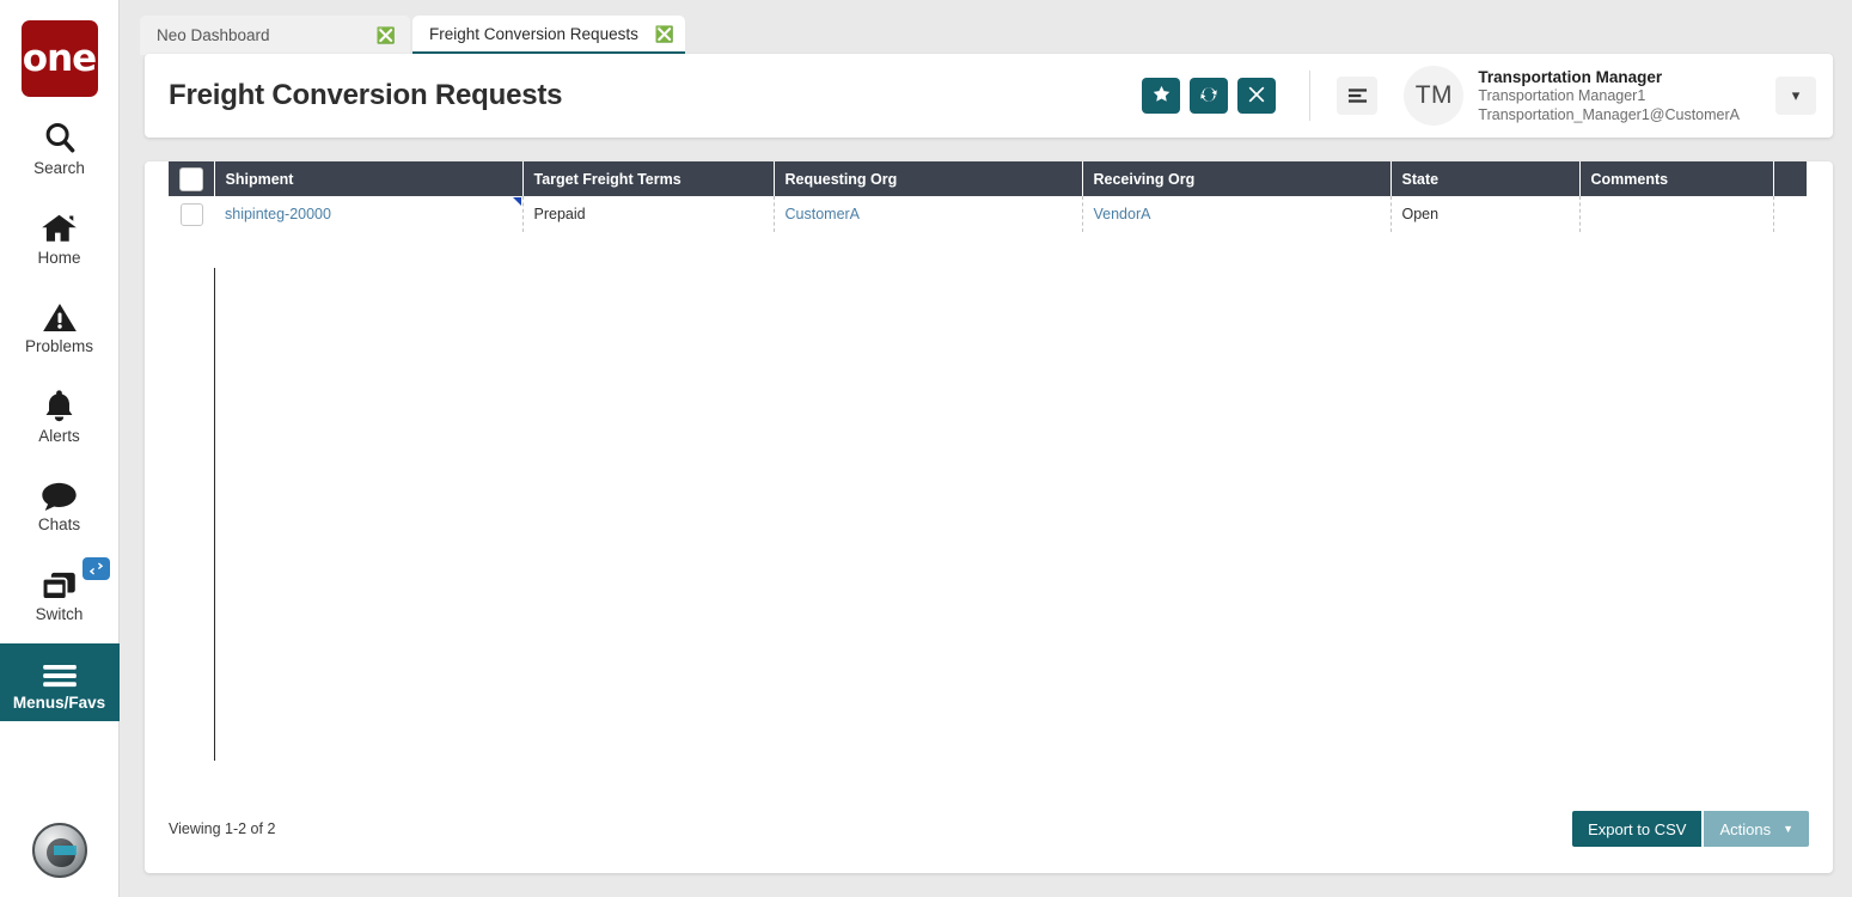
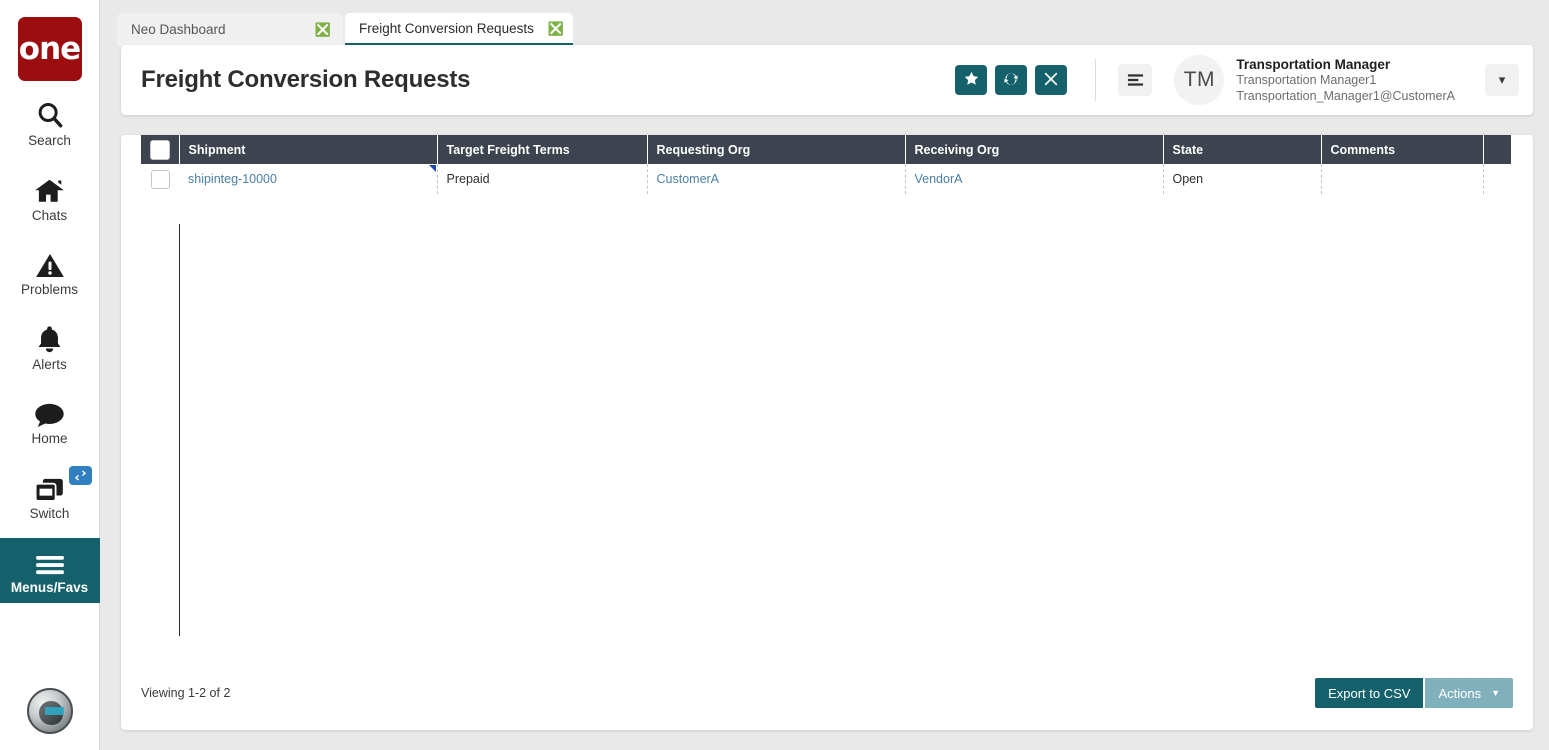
  one
  Search
- Home
+ Chats
  Problems
  Alerts
- Chats
+ Home
  Switch
  Menus/Favs
  Neo Dashboard
  ❎
  Freight Conversion Requests
  ❎
  Freight Conversion Requests
  TM
  Transportation Manager
  Transportation Manager1
  Transportation_Manager1@CustomerA
  ▾
  	Shipment	Target Freight Terms	Requesting Org	Receiving Org	State	Comments
- 	shipinteg-20000	Prepaid	CustomerA	VendorA	Open
+ 	shipinteg-10000	Prepaid	CustomerA	VendorA	Open
  Viewing 1-2 of 2
  Export to CSV
  Actions
  ▼
